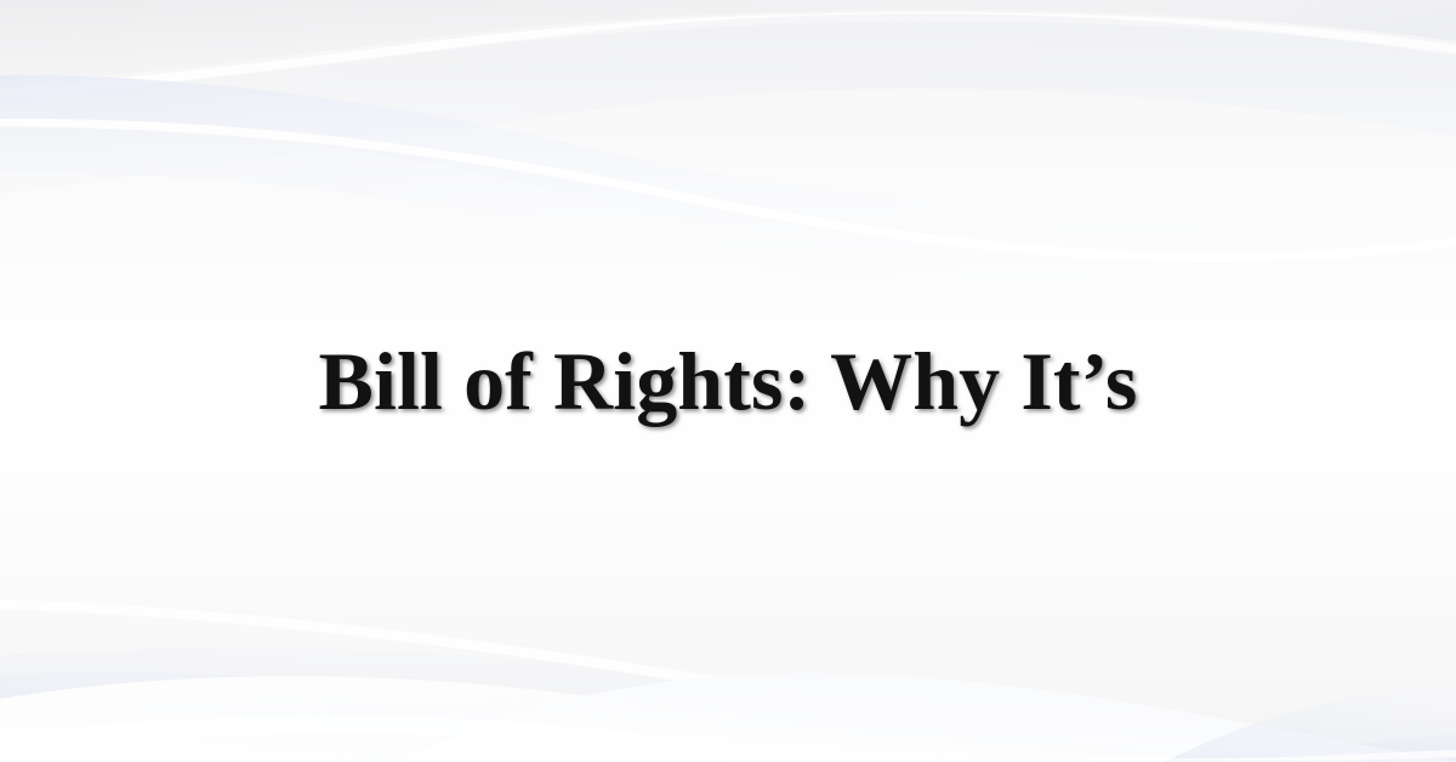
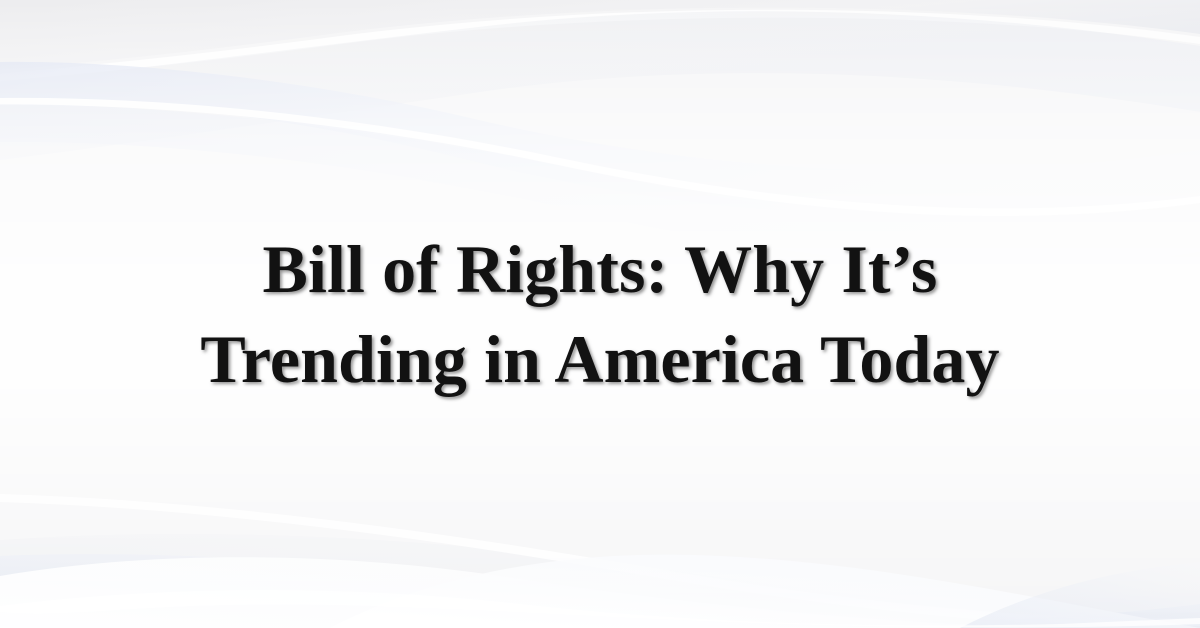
  Bill of Rights: Why It’s
+ Trending in America Today
